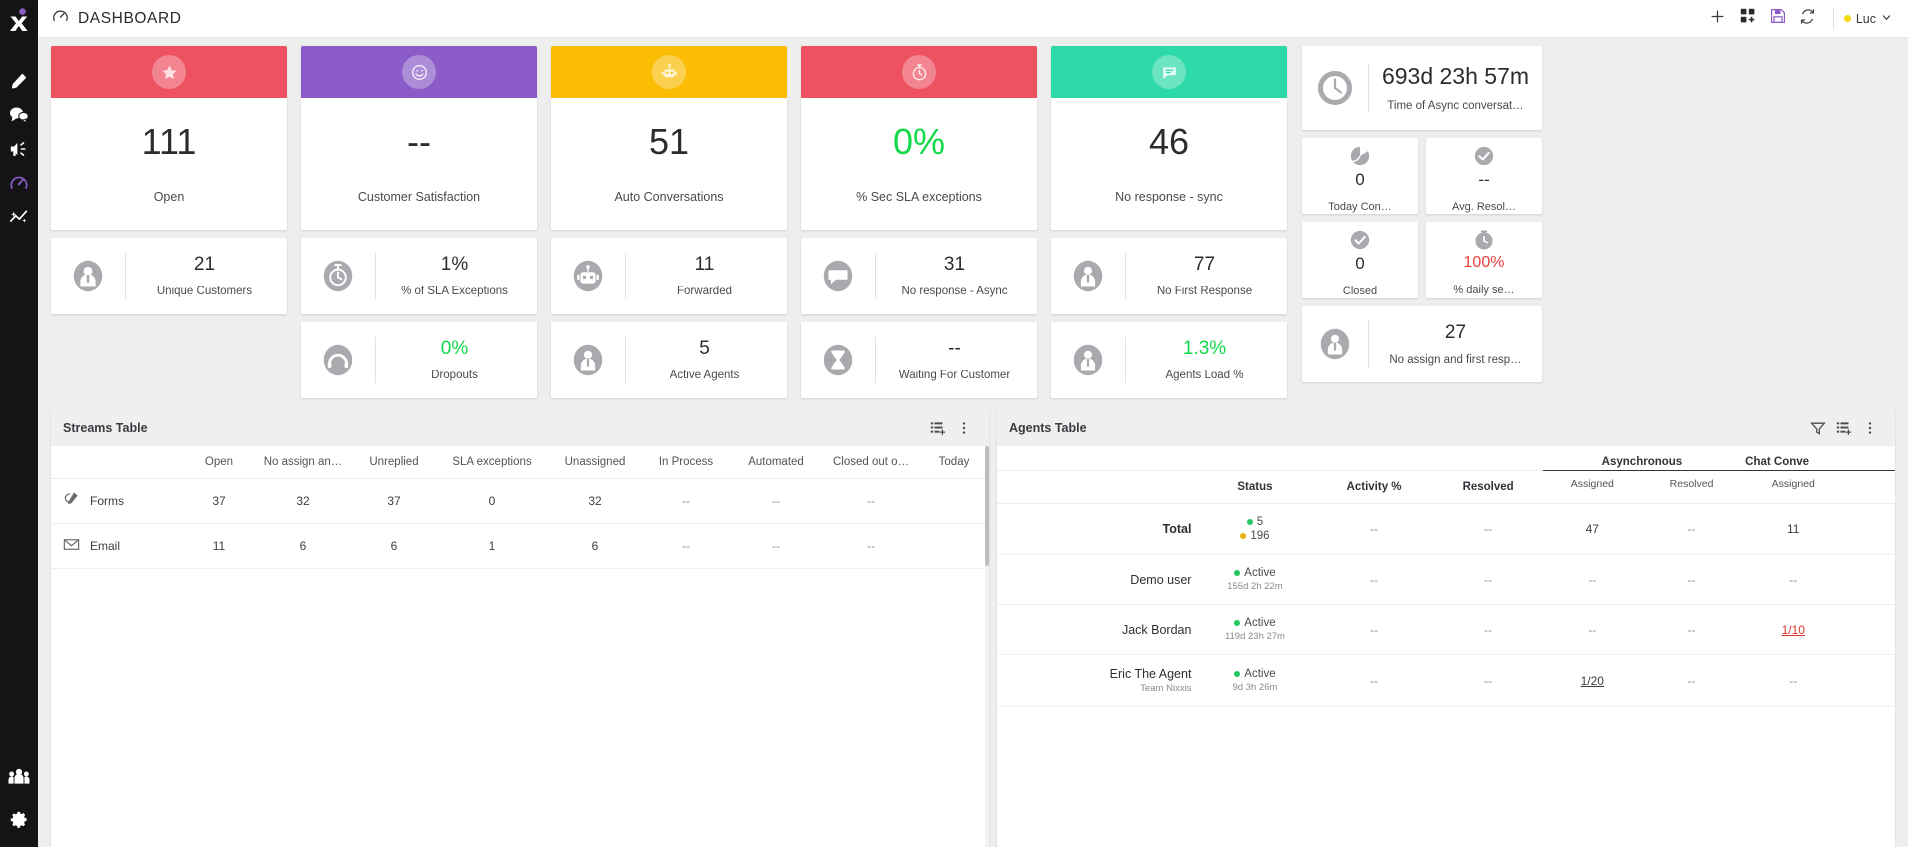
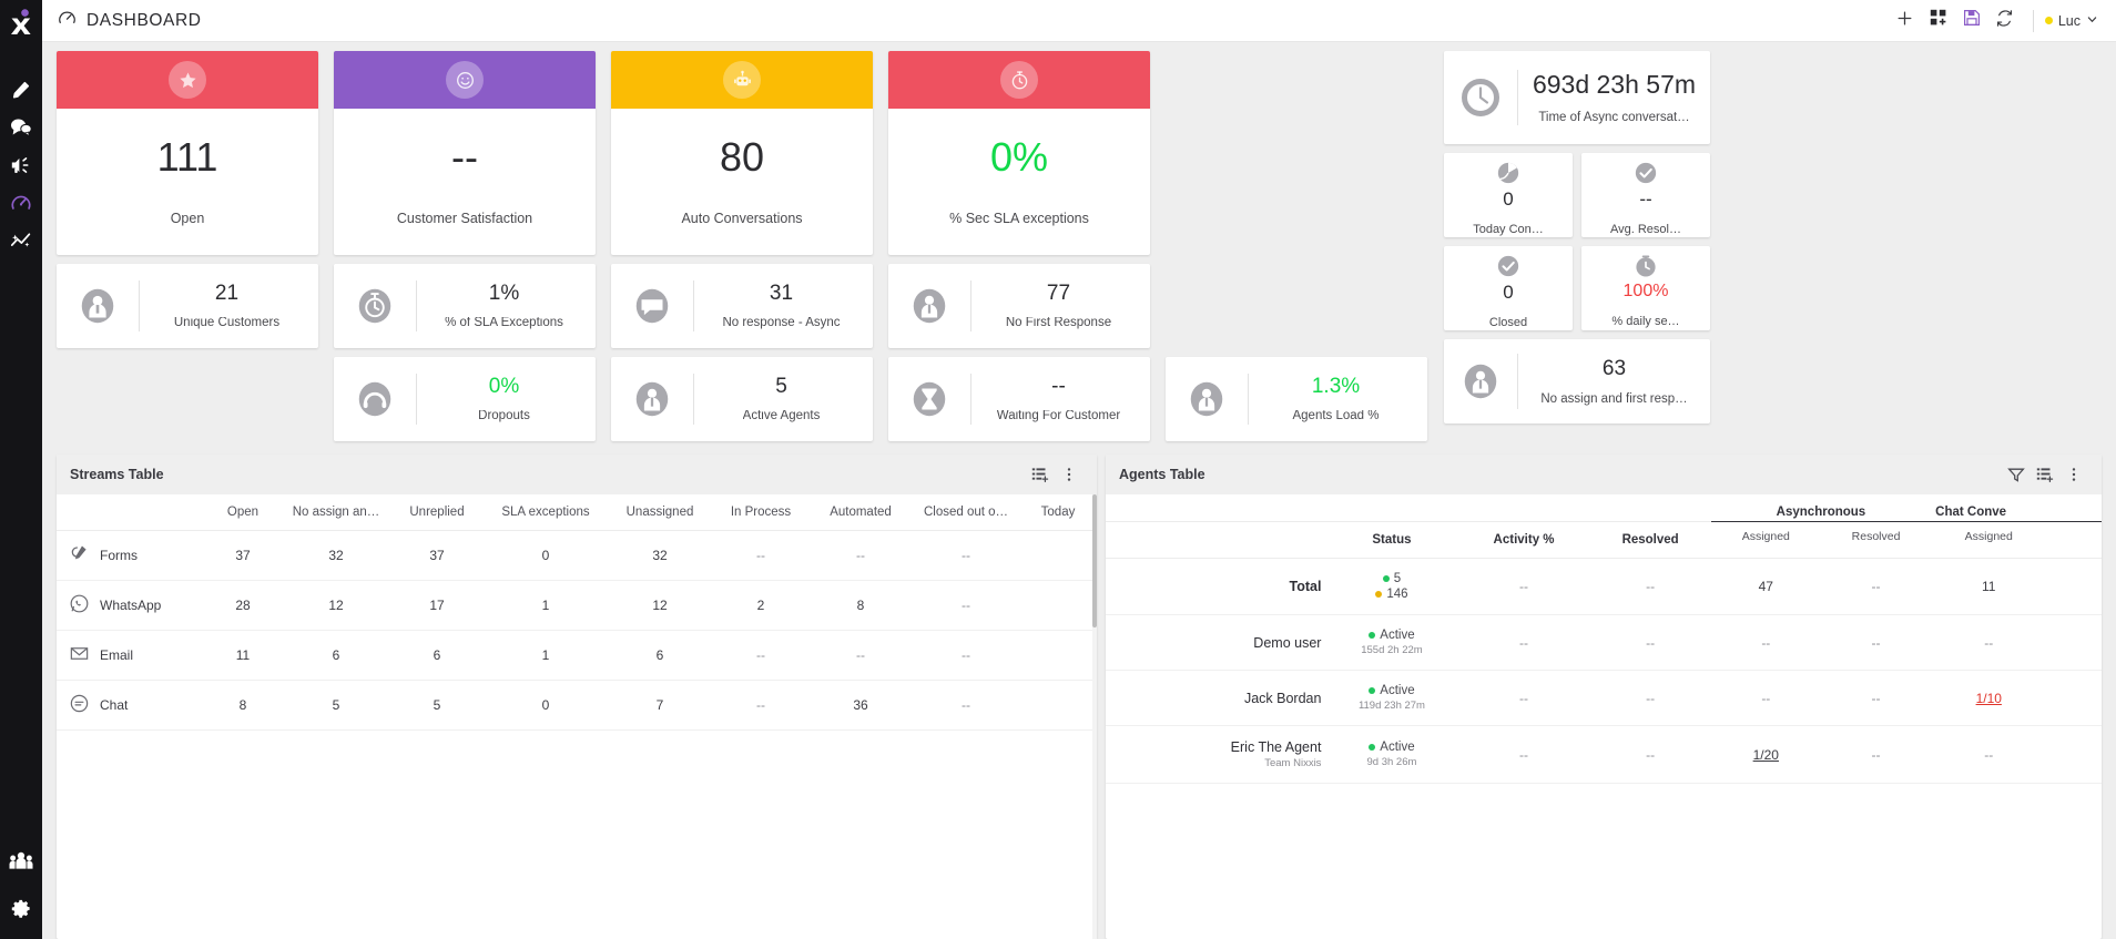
  DASHBOARD
  Luc
  111
  Open
  --
  Customer Satisfaction
- 51
+ 80
  Auto Conversations
  0%
  % Sec SLA exceptions
- 46
- No response - sync
  21
  Unique Customers
  1%
  % of SLA Exceptions
- 11
- Forwarded
  31
  No response - Async
  77
  No First Response
  0%
  Dropouts
  5
  Active Agents
  --
  Waiting For Customer
  1.3%
  Agents Load %
  693d 23h 57m
  Time of Async conversat…
  0
  Today Con…
  --
  Avg. Resol…
  0
  Closed
  100%
  % daily se…
- 27
+ 63
  No assign and first resp…
  Streams Table
  	Open	No assign an…	Unreplied	SLA exceptions	Unassigned	In Process	Automated	Closed out o…	Today
  Forms	37	32	37	0	32	--	--	--
+ WhatsApp	28	12	17	1	12	2	8	--
  Email	11	6	6	1	6	--	--	--
+ Chat	8	5	5	0	7	--	36	--
  Agents Table
  				Asynchronous	Chat Conve
  	Status	Activity %	Resolved	Assigned	Resolved	Assigned
- Total	5 196	--	--	47	--	11
+ Total	5 146	--	--	47	--	11
  Demo user	Active 155d 2h 22m	--	--	--	--	--
  Jack Bordan	Active 119d 23h 27m	--	--	--	--	1/10
  Eric The Agent Team Nixxis	Active 9d 3h 26m	--	--	1/20	--	--
